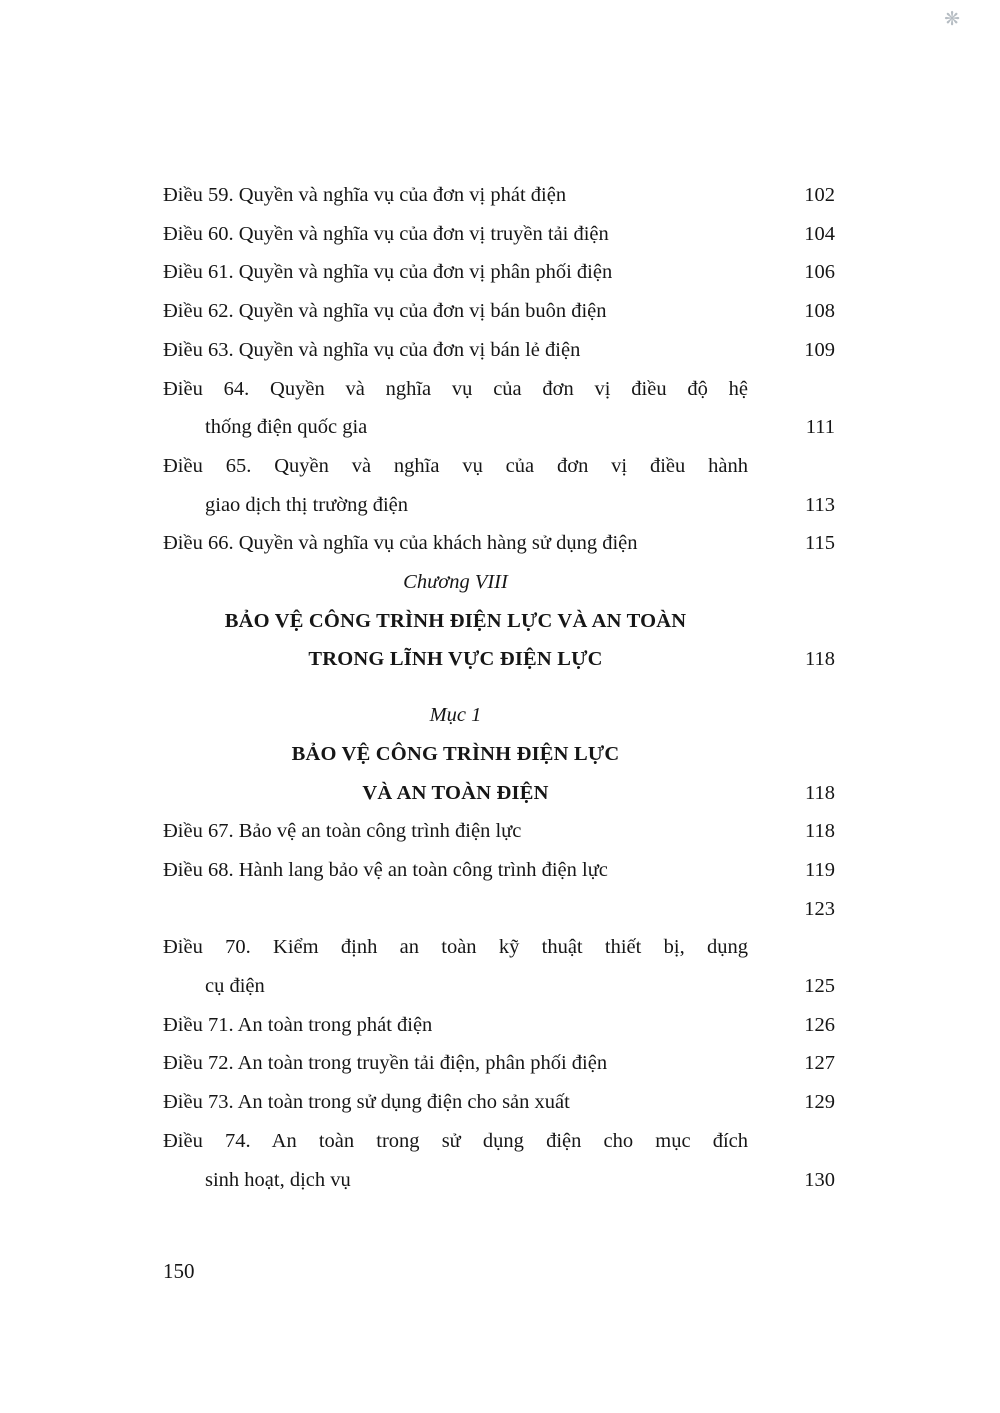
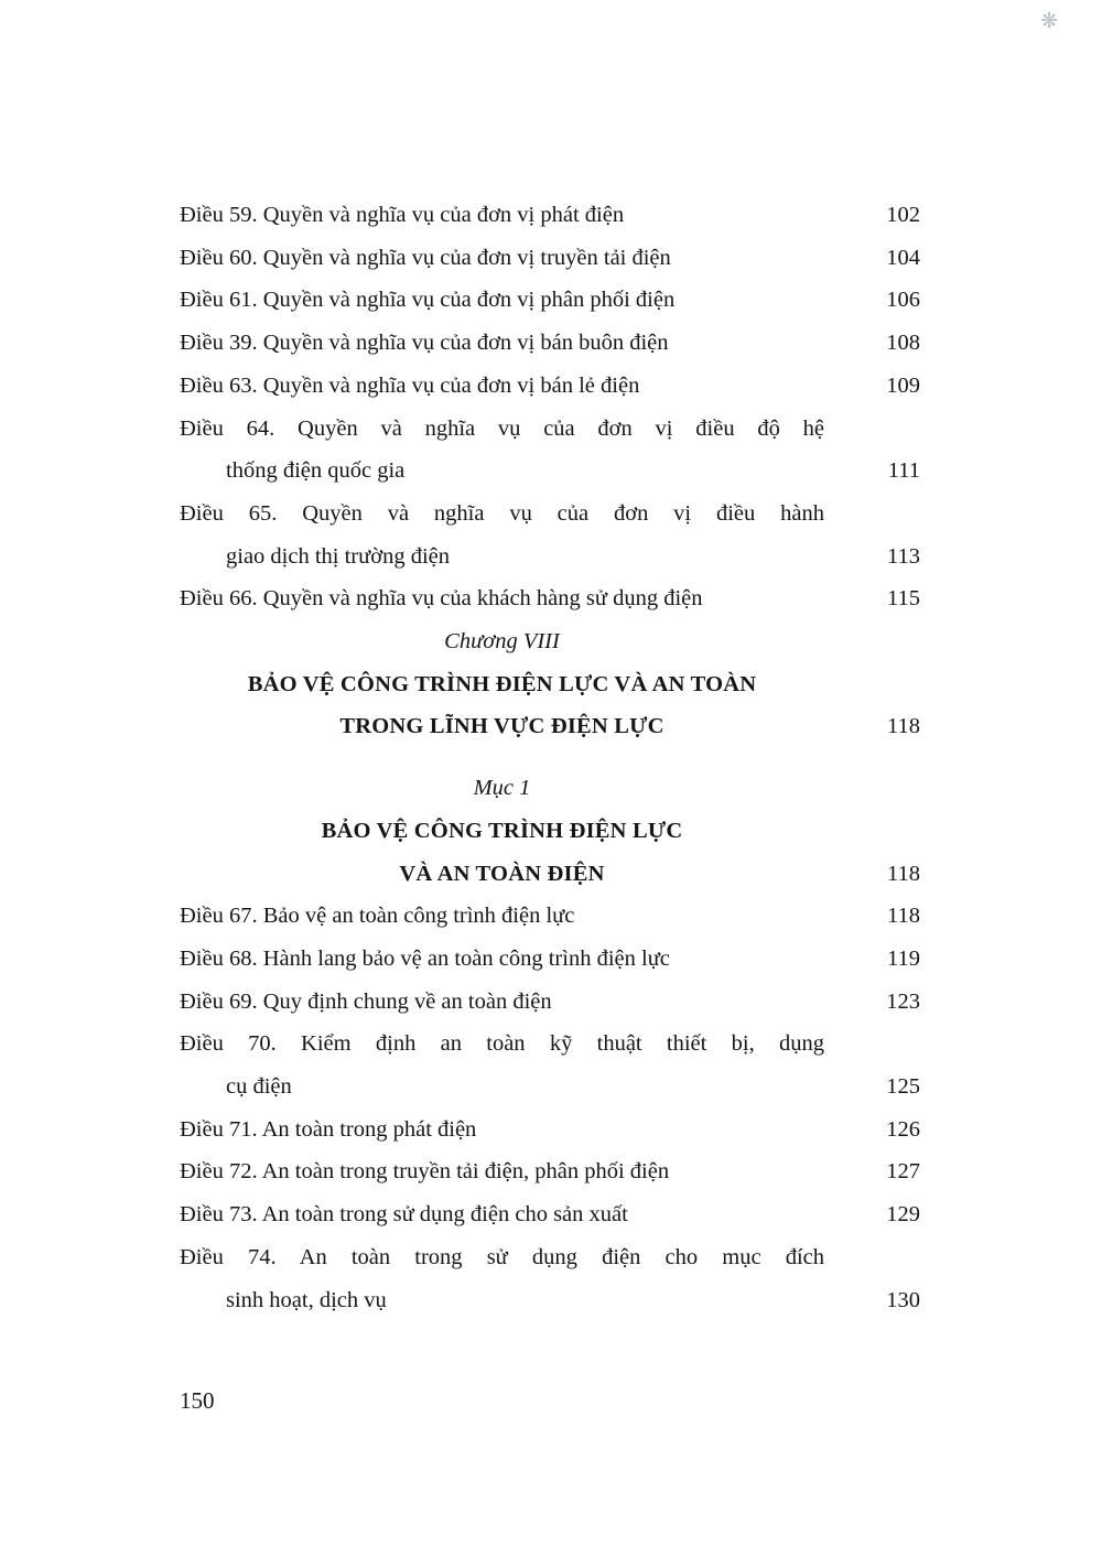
  ❋
  Điều 59. Quyền và nghĩa vụ của đơn vị phát điện
  102
  Điều 60. Quyền và nghĩa vụ của đơn vị truyền tải điện
  104
  Điều 61. Quyền và nghĩa vụ của đơn vị phân phối điện
  106
- Điều 62. Quyền và nghĩa vụ của đơn vị bán buôn điện
+ Điều 39. Quyền và nghĩa vụ của đơn vị bán buôn điện
  108
  Điều 63. Quyền và nghĩa vụ của đơn vị bán lẻ điện
  109
  Điều 64. Quyền và nghĩa vụ của đơn vị điều độ hệ
  thống điện quốc gia
  111
  Điều 65. Quyền và nghĩa vụ của đơn vị điều hành
  giao dịch thị trường điện
  113
  Điều 66. Quyền và nghĩa vụ của khách hàng sử dụng điện
  115
  Chương VIII
  BẢO VỆ CÔNG TRÌNH ĐIỆN LỰC VÀ AN TOÀN
  TRONG LĨNH VỰC ĐIỆN LỰC
  118
  Mục 1
  BẢO VỆ CÔNG TRÌNH ĐIỆN LỰC
  VÀ AN TOÀN ĐIỆN
  118
  Điều 67. Bảo vệ an toàn công trình điện lực
  118
  Điều 68. Hành lang bảo vệ an toàn công trình điện lực
  119
+ Điều 69. Quy định chung về an toàn điện
  123
  Điều 70. Kiểm định an toàn kỹ thuật thiết bị, dụng
  cụ điện
  125
  Điều 71. An toàn trong phát điện
  126
  Điều 72. An toàn trong truyền tải điện, phân phối điện
  127
  Điều 73. An toàn trong sử dụng điện cho sản xuất
  129
  Điều 74. An toàn trong sử dụng điện cho mục đích
  sinh hoạt, dịch vụ
  130
  150
